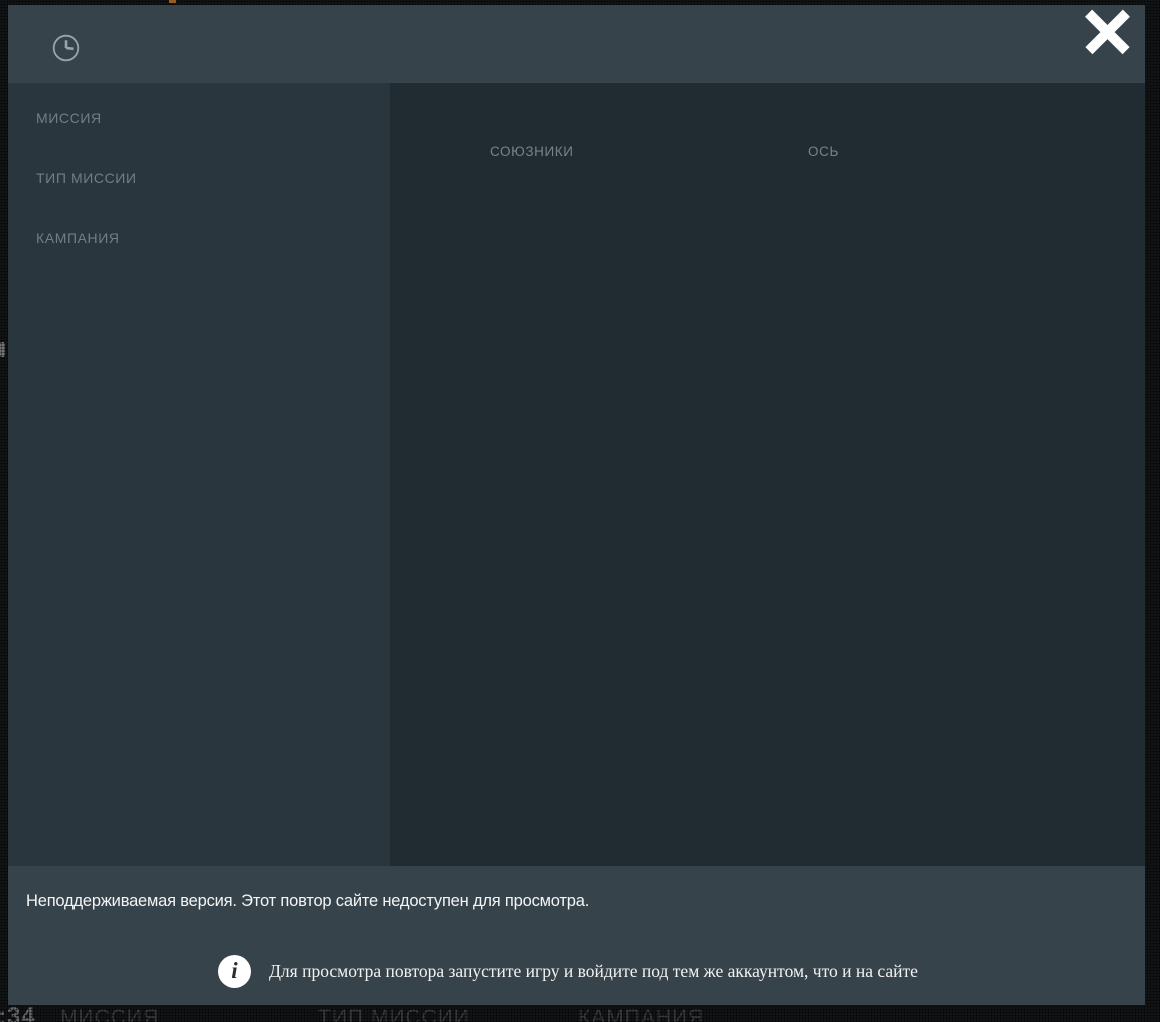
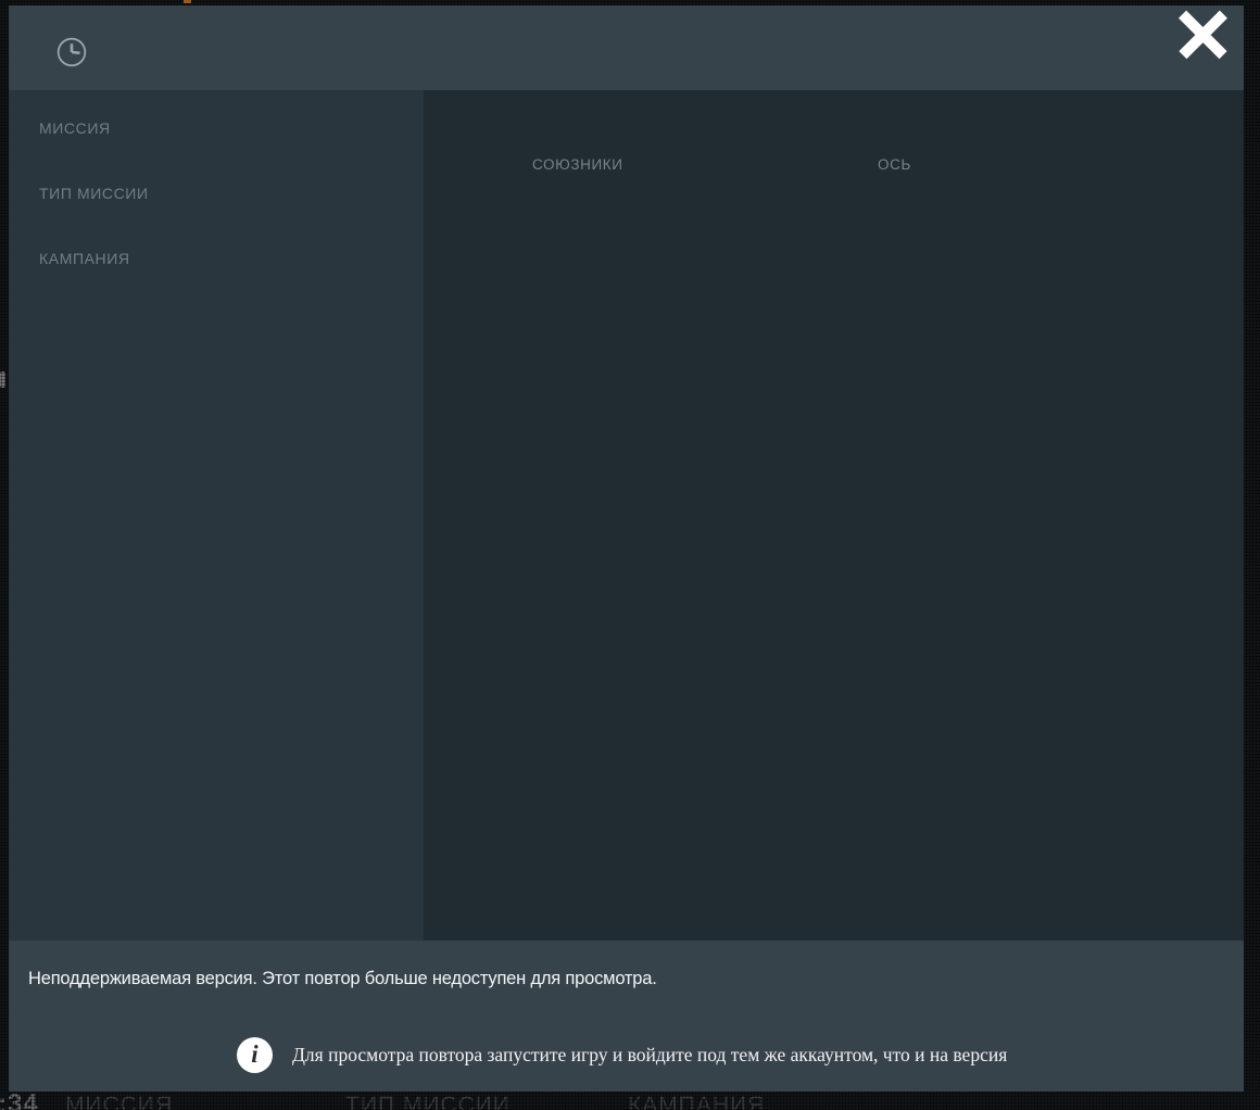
  МИССИЯ
  ТИП МИССИИ
  КАМПАНИЯ
  СОЮЗНИКИ
  ОСЬ
- Неподдерживаемая версия. Этот повтор сайте недоступен для просмотра.
+ Неподдерживаемая версия. Этот повтор больше недоступен для просмотра.
  i
- Для просмотра повтора запустите игру и войдите под тем же аккаунтом, что и на сайте
+ Для просмотра повтора запустите игру и войдите под тем же аккаунтом, что и на версия
